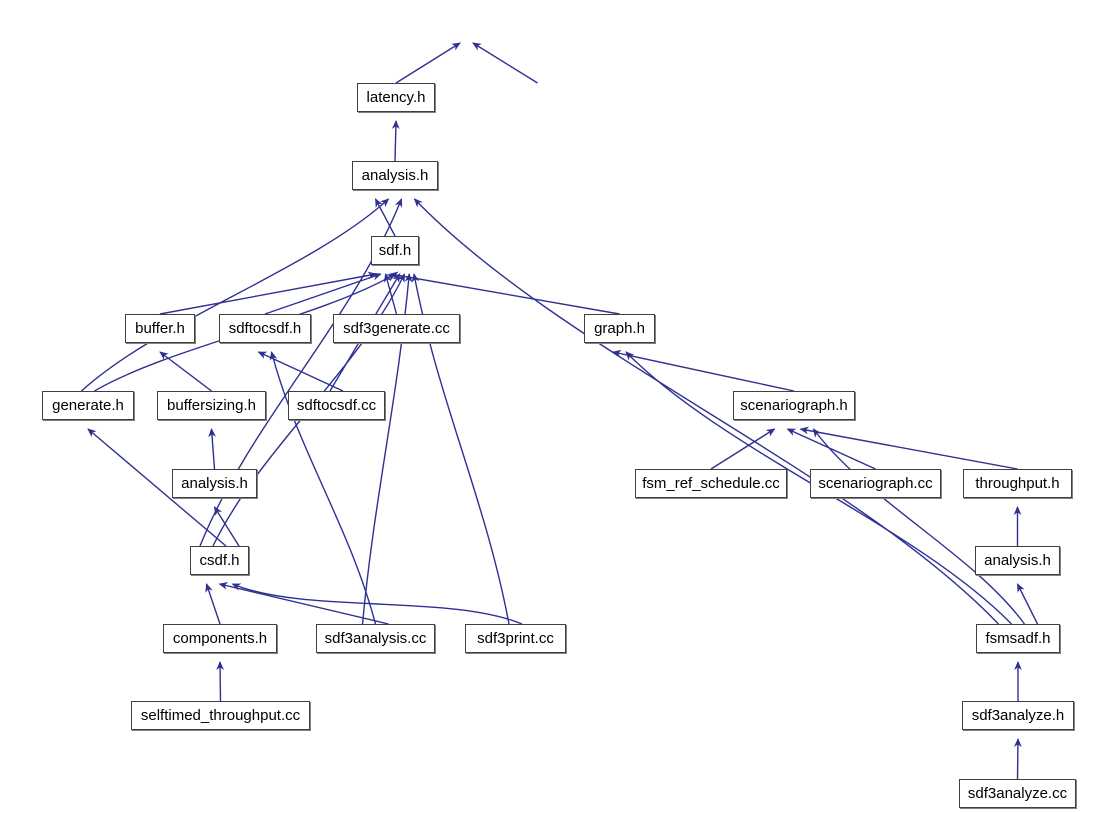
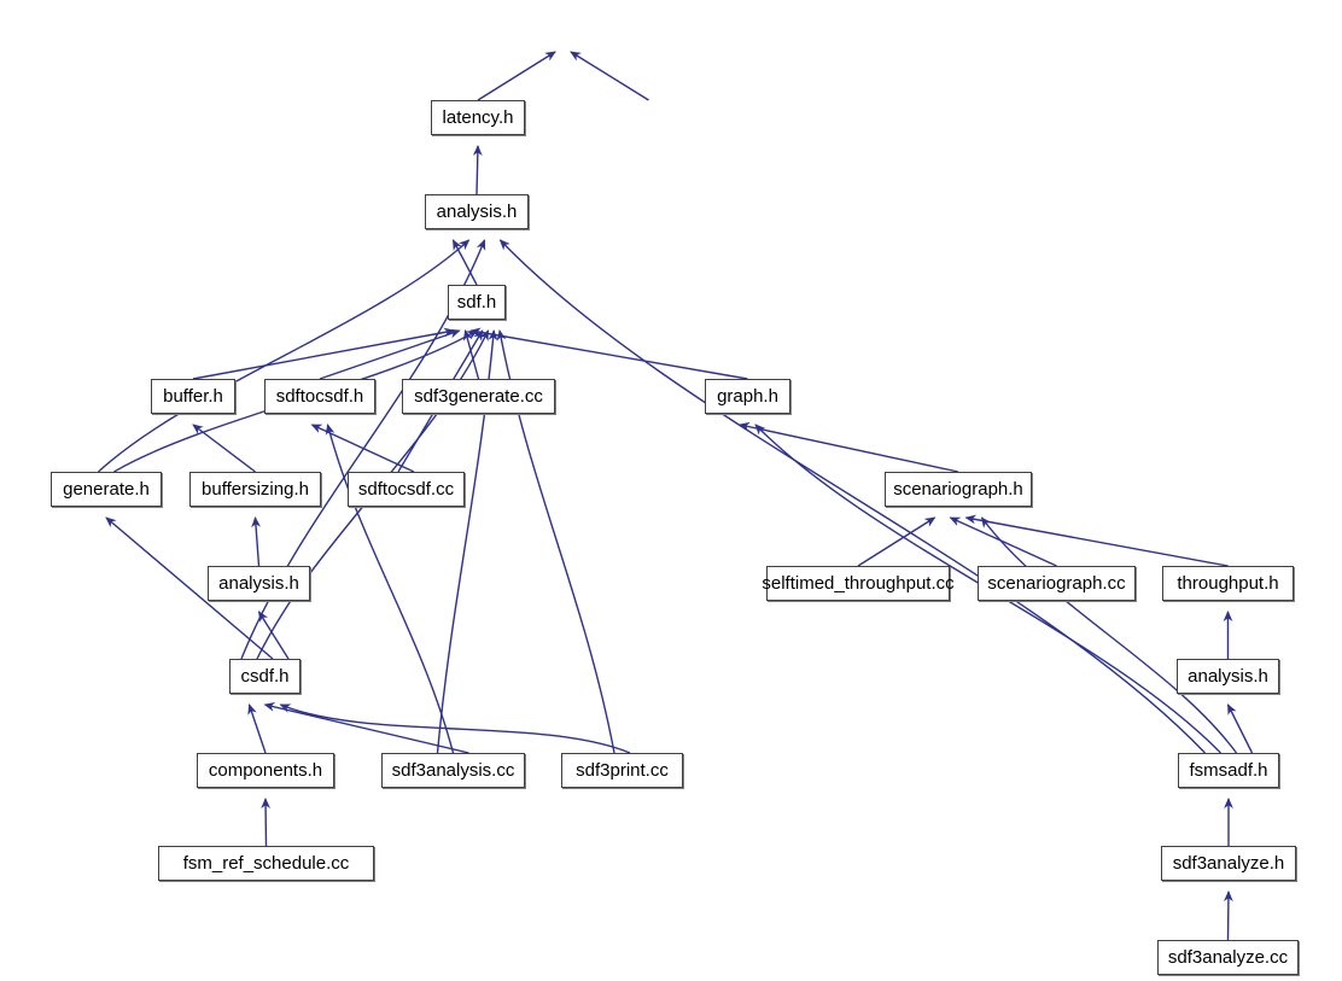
  latency.h
  analysis.h
  sdf.h
  buffer.h
  sdftocsdf.h
  sdf3generate.cc
  graph.h
  generate.h
  buffersizing.h
  sdftocsdf.cc
  scenariograph.h
  analysis.h
- fsm_ref_schedule.cc
+ selftimed_throughput.cc
  scenariograph.cc
  throughput.h
  csdf.h
  analysis.h
  components.h
  sdf3analysis.cc
  sdf3print.cc
  fsmsadf.h
- selftimed_throughput.cc
+ fsm_ref_schedule.cc
  sdf3analyze.h
  sdf3analyze.cc
